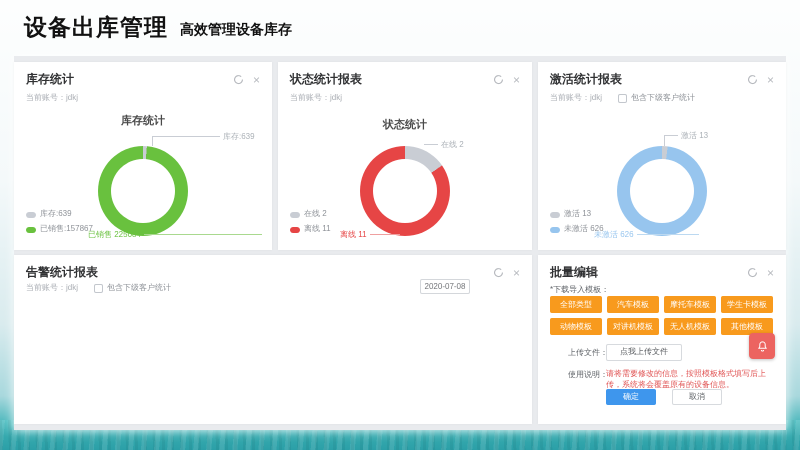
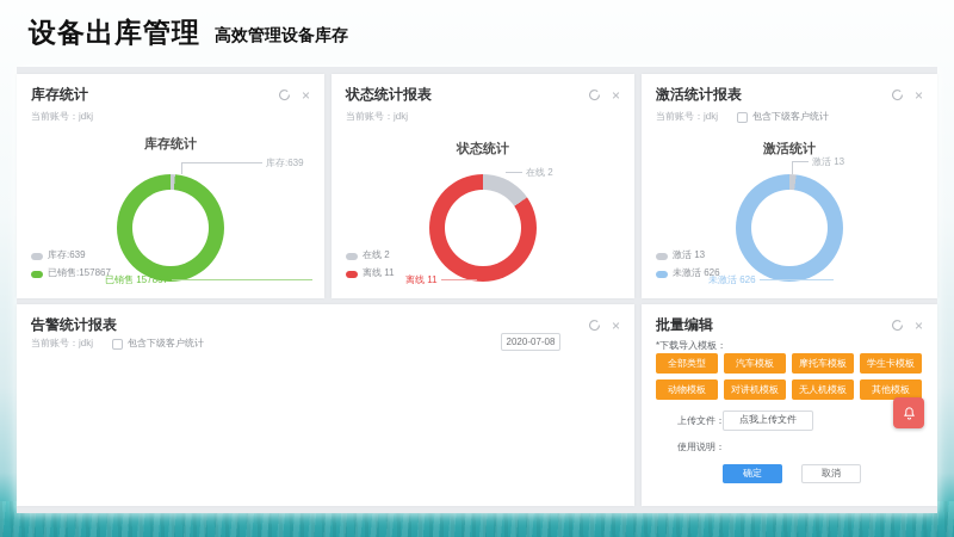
  设备出库管理
  高效管理设备库存
  库存统计
  ×
  当前账号：jdkj
  库存统计
  库存:639
- 已销售 225084
+ 已销售 157867
  库存:639
  已销售:157867
  状态统计报表
  ×
  当前账号：jdkj
  状态统计
  在线 2
  离线 11
  在线 2
  离线 11
  激活统计报表
  ×
  当前账号：jdkj
  包含下级客户统计
+ 激活统计
  激活 13
  未激活 626
  激活 13
  未激活 626
  告警统计报表
  ×
  当前账号：jdkj
  包含下级客户统计
  2020-07-08
  批量编辑
  ×
  *下载导入模板：
  全部类型
  汽车模板
  摩托车模板
  学生卡模板
  动物模板
  对讲机模板
  无人机模板
  其他模板
  上传文件：
  点我上传文件
  使用说明：
- 请将需要修改的信息，按照模板格式填写后上传，系统将会覆盖原有的设备信息。
  确定
  取消
